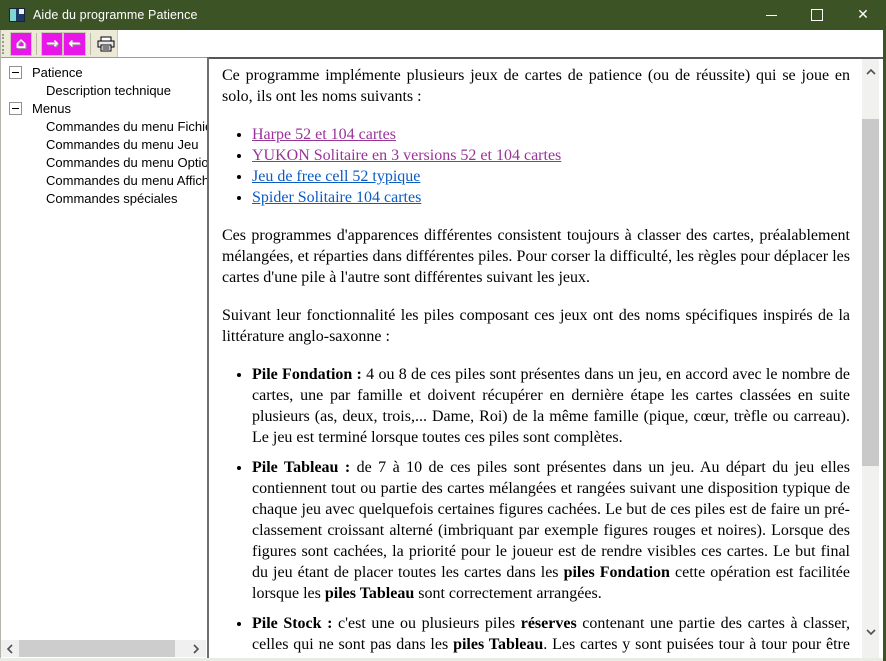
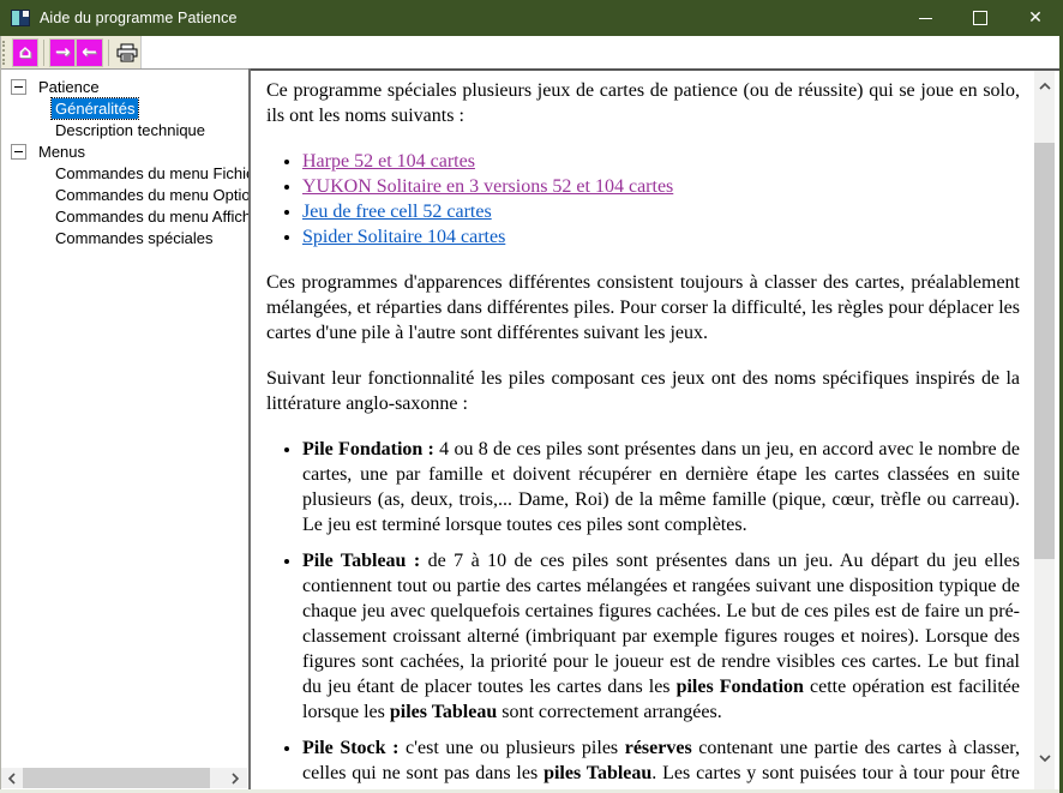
  Aide du programme Patience
  ✕
  ⌂
  →
  ←
  Patience
+ Généralités
  Description technique
  Menus
  Commandes du menu Fichi
- Commandes du menu Jeu
  Commandes du menu Optio
  Commandes du menu Affich
  Commandes spéciales
- Ce programme implémente plusieurs jeux de cartes de patience (ou de réussite) qui se joue en solo, ils ont les noms suivants :
+ Ce programme spéciales plusieurs jeux de cartes de patience (ou de réussite) qui se joue en solo, ils ont les noms suivants :
  Harpe 52 et 104 cartes
  YUKON Solitaire en 3 versions 52 et 104 cartes
- Jeu de free cell 52 typique
+ Jeu de free cell 52 cartes
  Spider Solitaire 104 cartes
  Ces programmes d'apparences différentes consistent toujours à classer des cartes, préalablement mélangées, et réparties dans différentes piles. Pour corser la difficulté, les règles pour déplacer les cartes d'une pile à l'autre sont différentes suivant les jeux.
  Suivant leur fonctionnalité les piles composant ces jeux ont des noms spécifiques inspirés de la littérature anglo-saxonne :
  Pile Fondation : 4 ou 8 de ces piles sont présentes dans un jeu, en accord avec le nombre de cartes, une par famille et doivent récupérer en dernière étape les cartes classées en suite plusieurs (as, deux, trois,... Dame, Roi) de la même famille (pique, cœur, trèfle ou carreau). Le jeu est terminé lorsque toutes ces piles sont complètes.
  Pile Tableau : de 7 à 10 de ces piles sont présentes dans un jeu. Au départ du jeu elles contiennent tout ou partie des cartes mélangées et rangées suivant une disposition typique de chaque jeu avec quelquefois certaines figures cachées. Le but de ces piles est de faire un pré-classement croissant alterné (imbriquant par exemple figures rouges et noires). Lorsque des figures sont cachées, la priorité pour le joueur est de rendre visibles ces cartes. Le but final du jeu étant de placer toutes les cartes dans les piles Fondation cette opération est facilitée lorsque les piles Tableau sont correctement arrangées.
  Pile Stock : c'est une ou plusieurs piles réserves contenant une partie des cartes à classer, celles qui ne sont pas dans les piles Tableau. Les cartes y sont puisées tour à tour pour être
